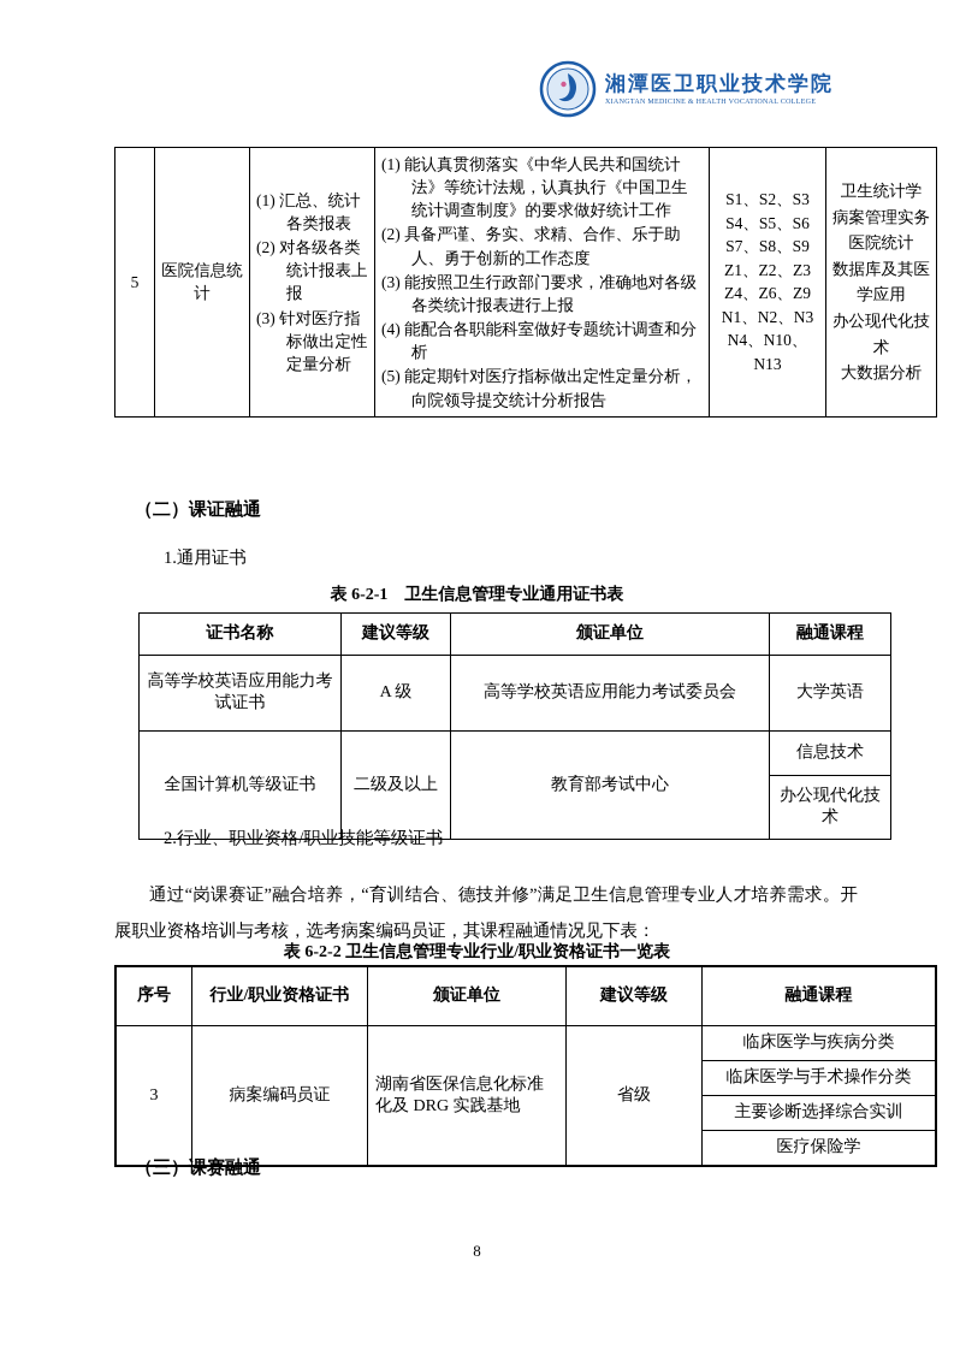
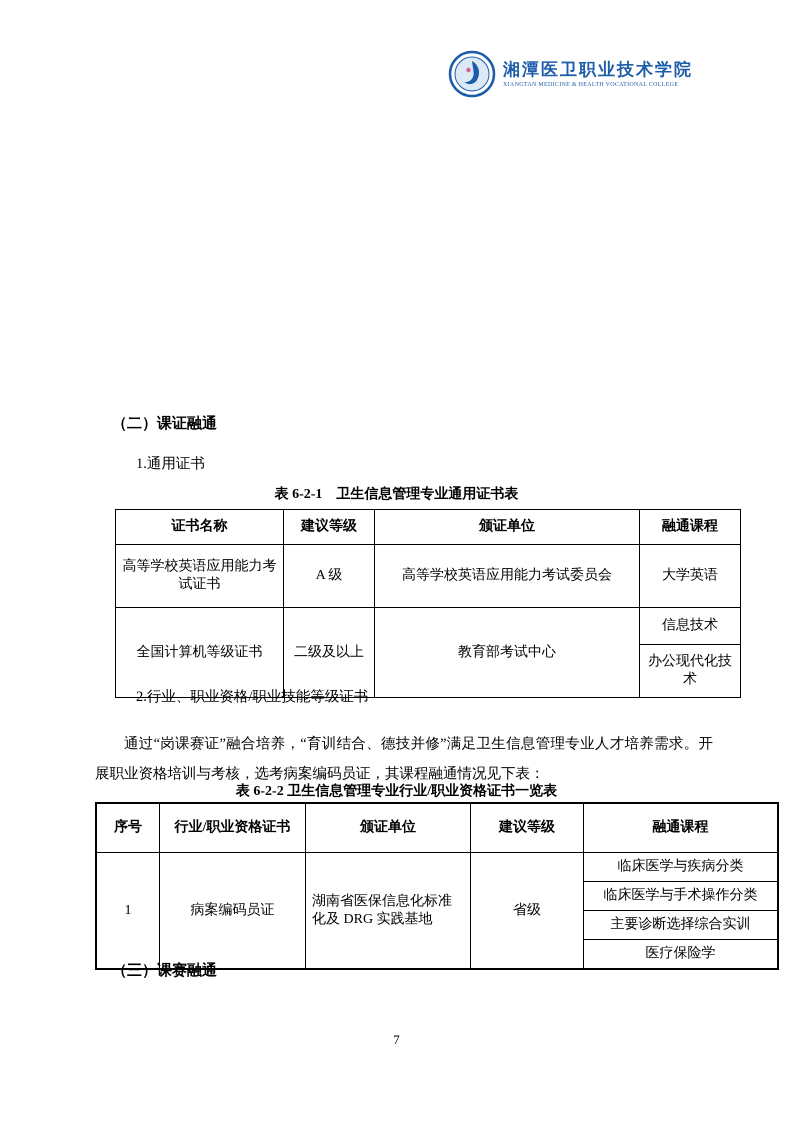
  湘潭医卫职业技术学院
- 5	医院信息统计	(1) 汇总、统计各类报表 (2) 对各级各类统计报表上报 (3) 针对医疗指标做出定性定量分析	(1) 能认真贯彻落实《中华人民共和国统计法》等统计法规，认真执行《中国卫生统计调查制度》的要求做好统计工作 (2) 具备严谨、务实、求精、合作、乐于助人、勇于创新的工作态度 (3) 能按照卫生行政部门要求，准确地对各级各类统计报表进行上报 (4) 能配合各职能科室做好专题统计调查和分析 (5) 能定期针对医疗指标做出定性定量分析，向院领导提交统计分析报告	S1、S2、S3 S4、S5、S6 S7、S8、S9 Z1、Z2、Z3 Z4、Z6、Z9 N1、N2、N3 N4、N10、N13	卫生统计学 病案管理实务 医院统计 数据库及其医学应用 办公现代化技术 大数据分析
  （二）课证融通
  1.通用证书
  表 6-2-1 卫生信息管理专业通用证书表
  证书名称	建议等级	颁证单位	融通课程
  高等学校英语应用能力考试证书	A 级	高等学校英语应用能力考试委员会	大学英语
  全国计算机等级证书	二级及以上	教育部考试中心	信息技术
  办公现代化技术
  2.行业、职业资格/职业技能等级证书
  通过“岗课赛证”融合培养，“育训结合、德技并修”满足卫生信息管理专业人才培养需求。开展职业资格培训与考核，选考病案编码员证，其课程融通情况见下表：
  表 6-2-2 卫生信息管理专业行业/职业资格证书一览表
  序号	行业/职业资格证书	颁证单位	建议等级	融通课程
- 3	病案编码员证	湖南省医保信息化标准化及 DRG 实践基地	省级	临床医学与疾病分类
+ 1	病案编码员证	湖南省医保信息化标准化及 DRG 实践基地	省级	临床医学与疾病分类
  临床医学与手术操作分类
  主要诊断选择综合实训
  医疗保险学
  （三）课赛融通
- 8
+ 7
